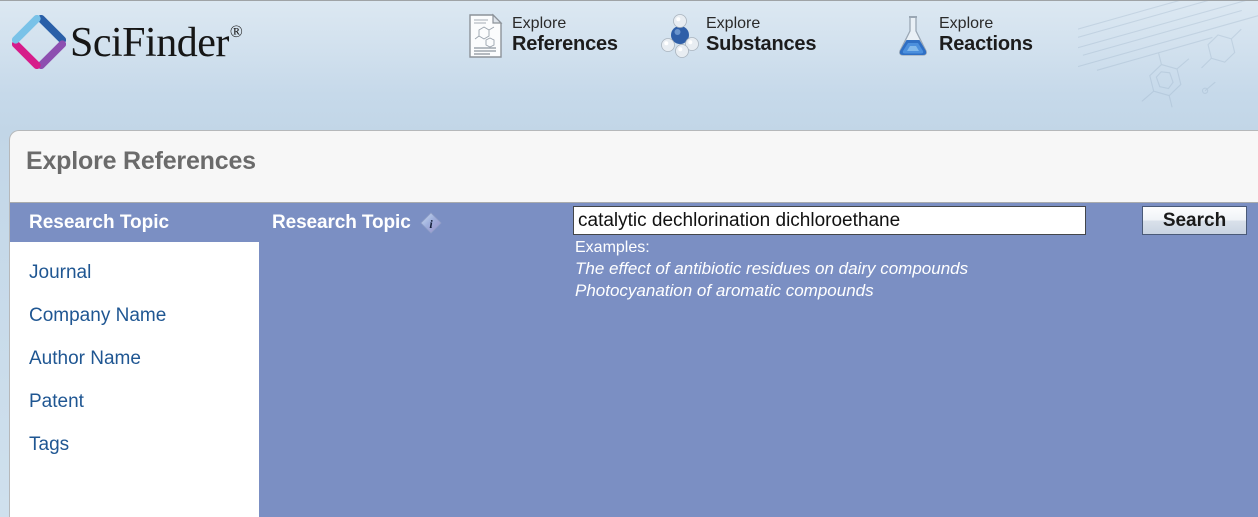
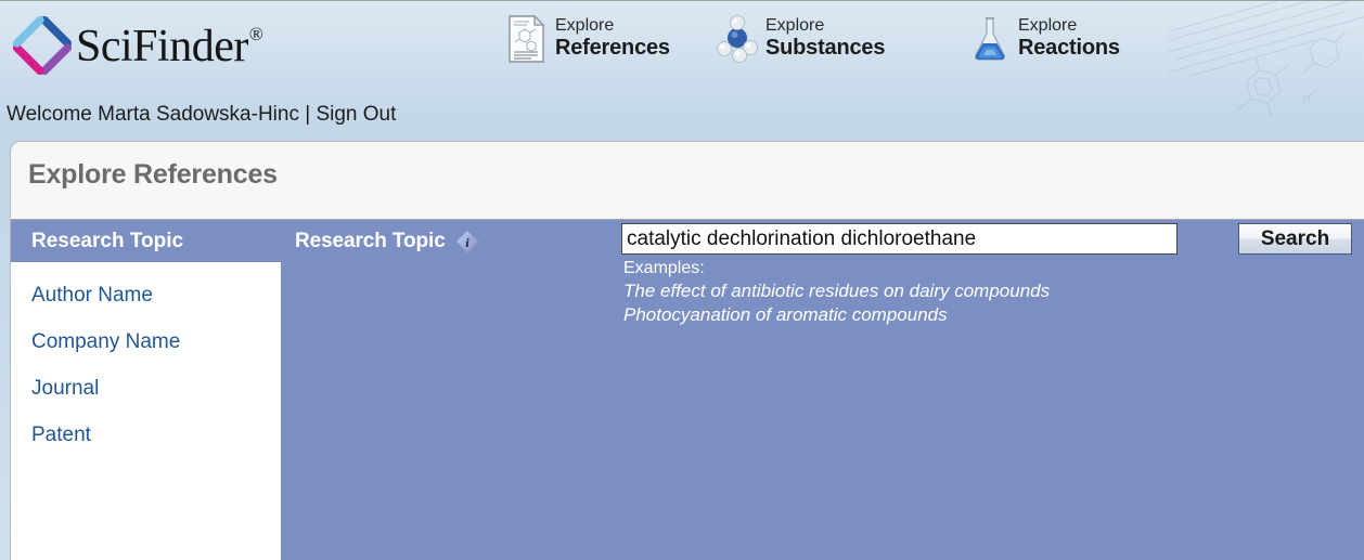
  SciFinder®
  Explore
  References
  Explore
  Substances
  Explore
  Reactions
+ Welcome Marta Sadowska-Hinc | Sign Out
  Explore References
  Research Topic
- Journal
+ Author Name
  Company Name
- Author Name
+ Journal
  Patent
- Tags
  Research Topic
  i
  catalytic dechlorination dichloroethane
  Examples:
  The effect of antibiotic residues on dairy compounds
  Photocyanation of aromatic compounds
  Search
